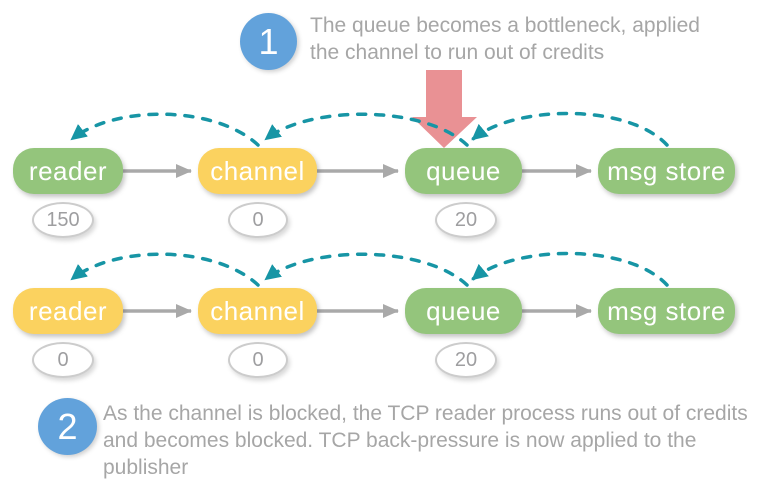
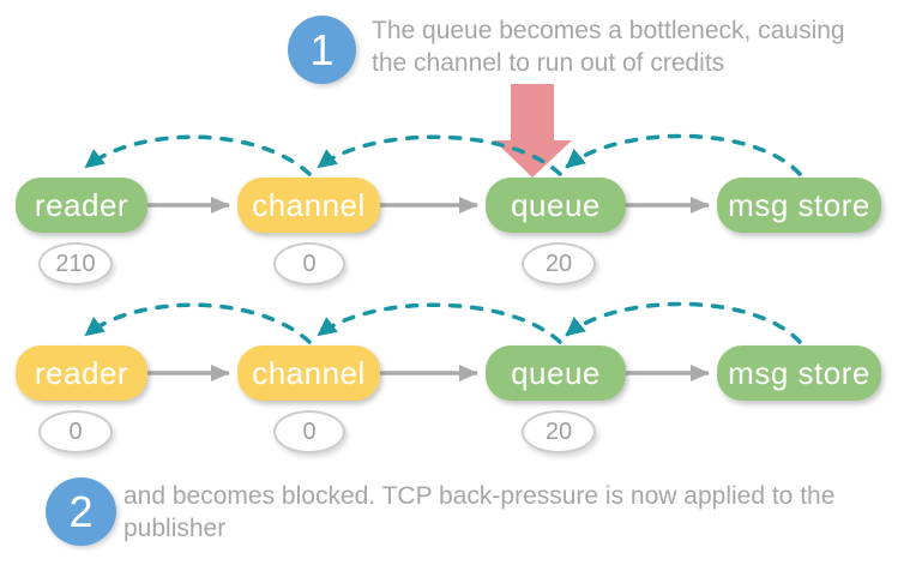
  1
- The queue becomes a bottleneck, applied
+ The queue becomes a bottleneck, causing
  the channel to run out of credits
  reader
  channel
  queue
  msg store
- 150
+ 210
  0
  20
  reader
  channel
  queue
  msg store
  0
  0
  20
  2
- As the channel is blocked, the TCP reader process runs out of credits
  and becomes blocked. TCP back-pressure is now applied to the
  publisher
